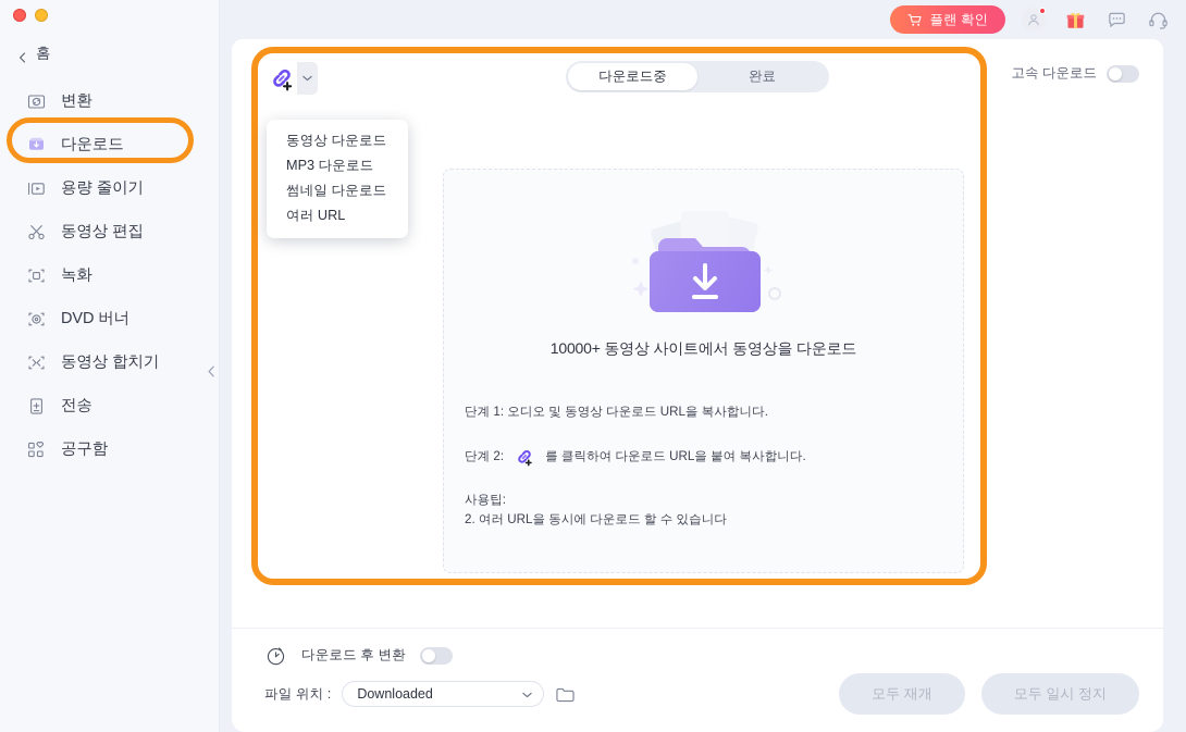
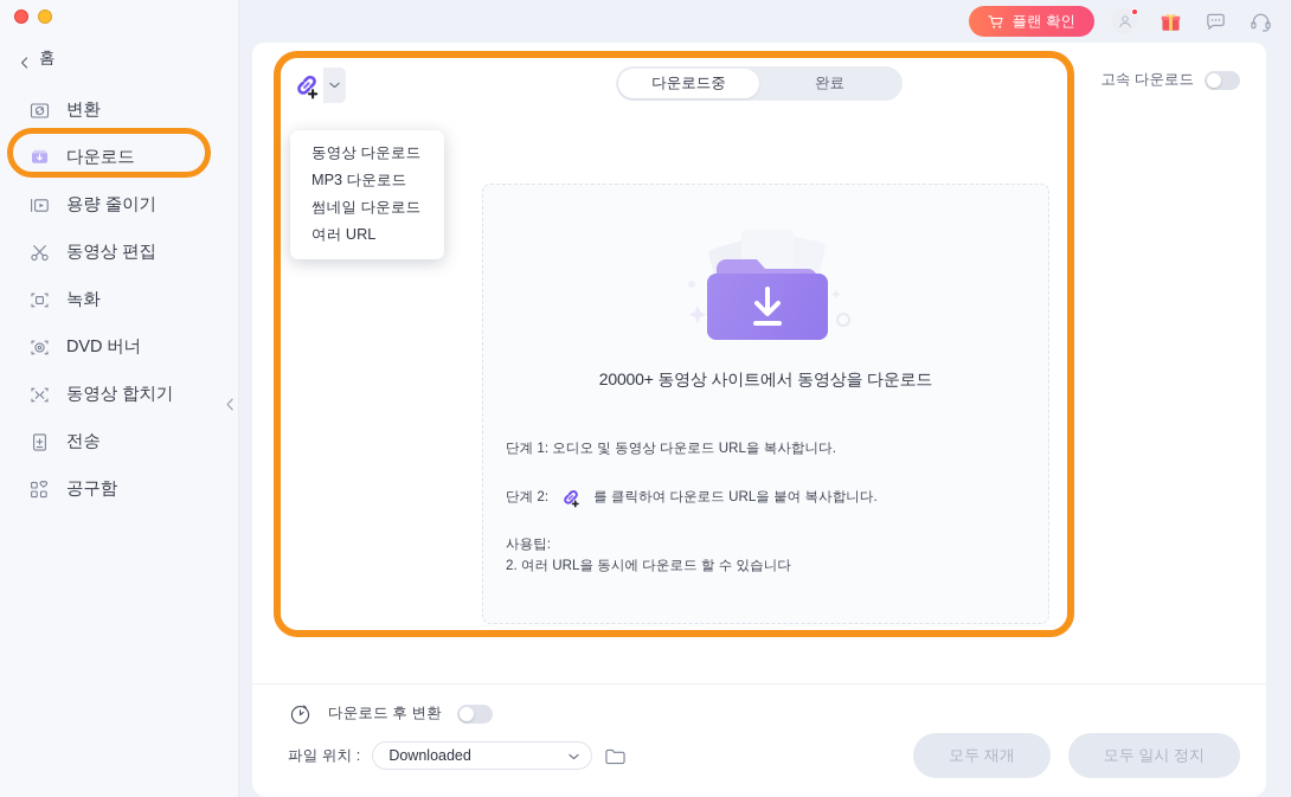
  홈
  변환
  다운로드
  용량 줄이기
  동영상 편집
  녹화
  DVD 버너
  동영상 합치기
  전송
  공구함
  플랜 확인
  동영상 다운로드
  MP3 다운로드
  썸네일 다운로드
  여러 URL
  다운로드중
  완료
  고속 다운로드
- 10000+ 동영상 사이트에서 동영상을 다운로드
+ 20000+ 동영상 사이트에서 동영상을 다운로드
  단계 1: 오디오 및 동영상 다운로드 URL을 복사합니다.
  단계 2:
  를 클릭하여 다운로드 URL을 붙여 복사합니다.
  사용팁:
  2. 여러 URL을 동시에 다운로드 할 수 있습니다
  다운로드 후 변환
  파일 위치 :
  Downloaded
  모두 재개
  모두 일시 정지
